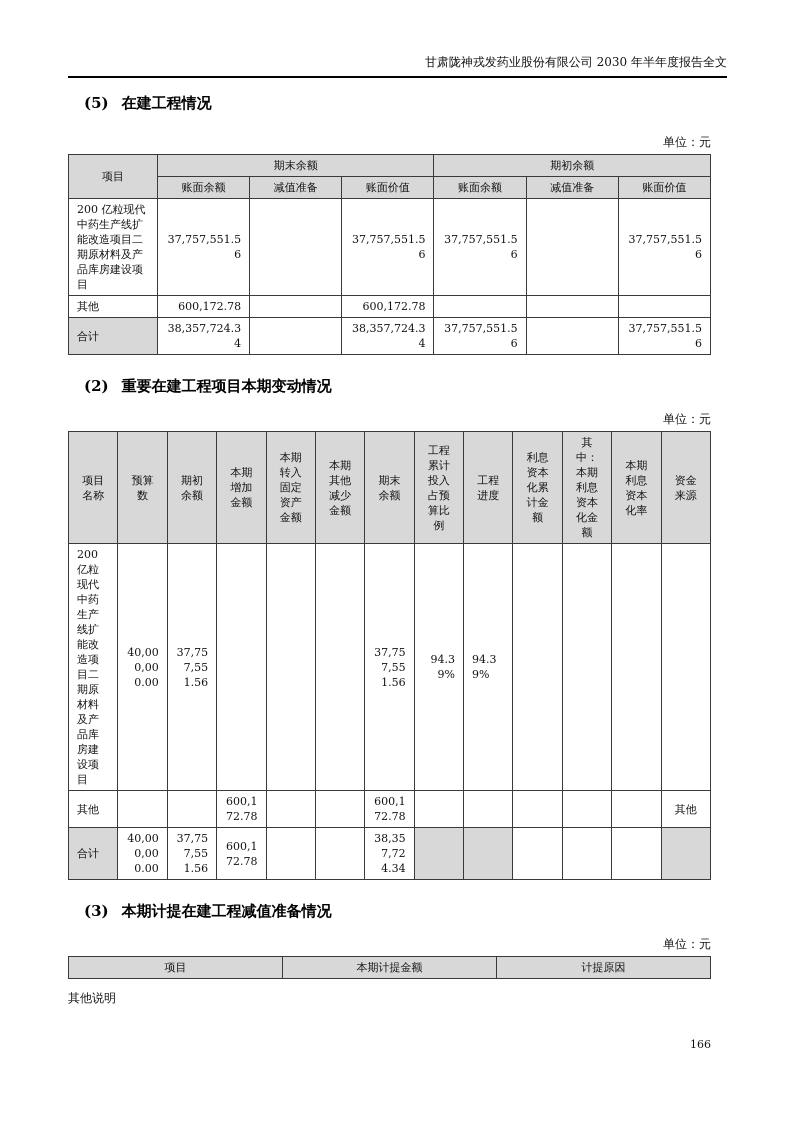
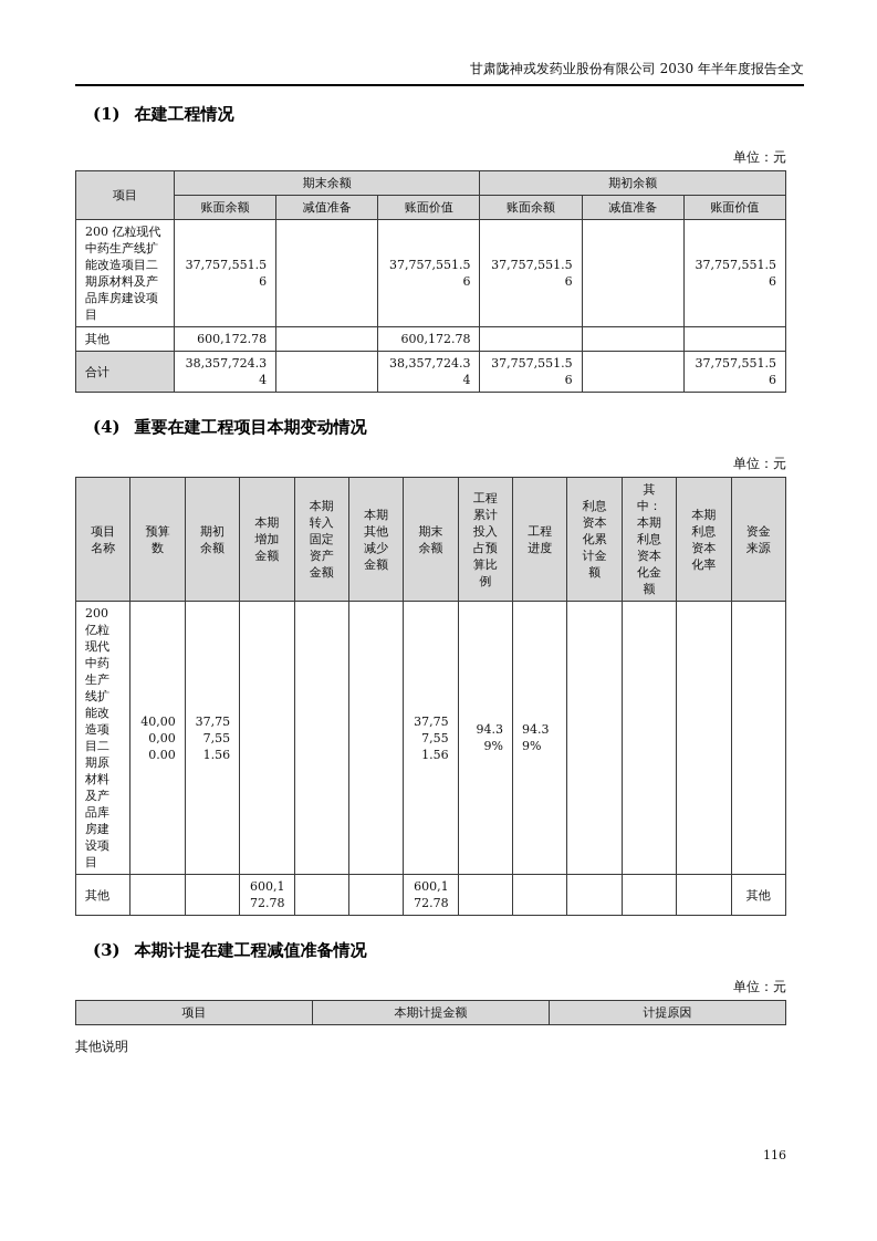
  甘肃陇神戎发药业股份有限公司 2030 年半年度报告全文
- (5) 在建工程情况
+ (1) 在建工程情况
  单位：元
  项目	期末余额	期初余额
  账面余额	减值准备	账面价值	账面余额	减值准备	账面价值
  200 亿粒现代中药生产线扩能改造项目二期原材料及产品库房建设项目	37,757,551.56		37,757,551.56	37,757,551.56		37,757,551.56
  其他	600,172.78		600,172.78
  合计	38,357,724.34		38,357,724.34	37,757,551.56		37,757,551.56
- (2) 重要在建工程项目本期变动情况
+ (4) 重要在建工程项目本期变动情况
  单位：元
  项目名称	预算数	期初余额	本期增加金额	本期转入固定资产金额	本期其他减少金额	期末余额	工程累计投入占预算比例	工程进度	利息资本化累计金额	其中：本期利息资本化金额	本期利息资本化率	资金来源
  200 亿粒现代中药生产线扩能改造项目二期原材料及产品库房建设项目	40,000,000.00	37,757,551.56				37,757,551.56	94.39%	94.39%
  其他			600,172.78			600,172.78						其他
- 合计	40,000,000.00	37,757,551.56	600,172.78			38,357,724.34
  (3) 本期计提在建工程减值准备情况
  单位：元
  项目	本期计提金额	计提原因
  其他说明
- 166
+ 116
